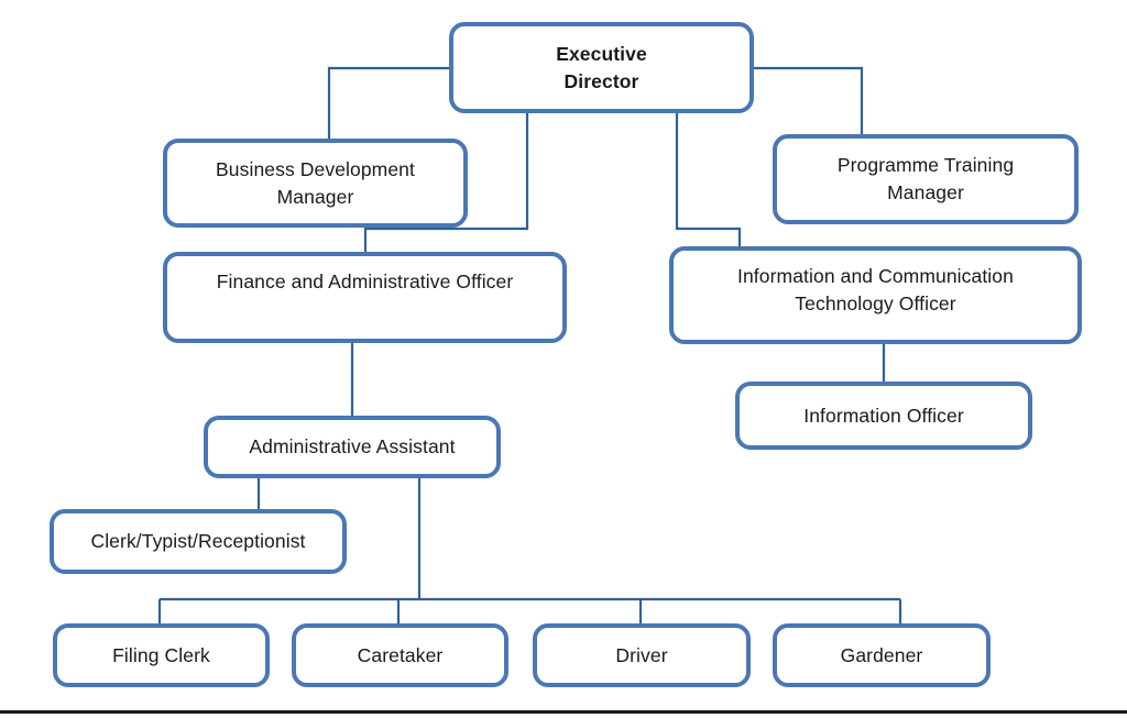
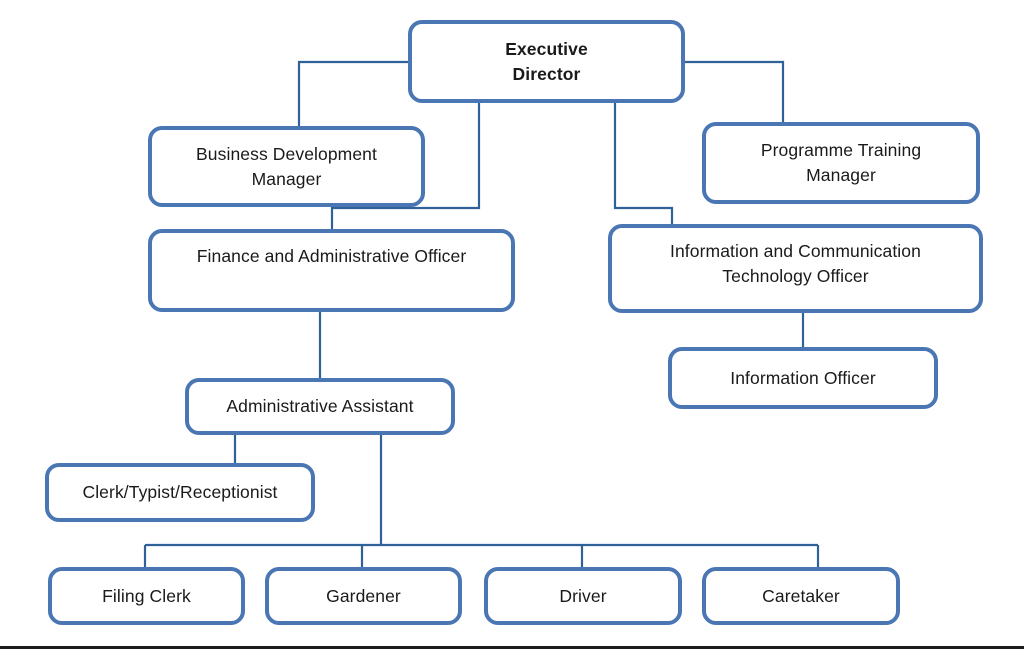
  Executive
  Director
  Business Development
  Manager
  Programme Training
  Manager
  Finance and Administrative Officer
  Information and Communication
  Technology Officer
  Information Officer
  Administrative Assistant
  Clerk/Typist/Receptionist
  Filing Clerk
- Caretaker
+ Gardener
  Driver
- Gardener
+ Caretaker
